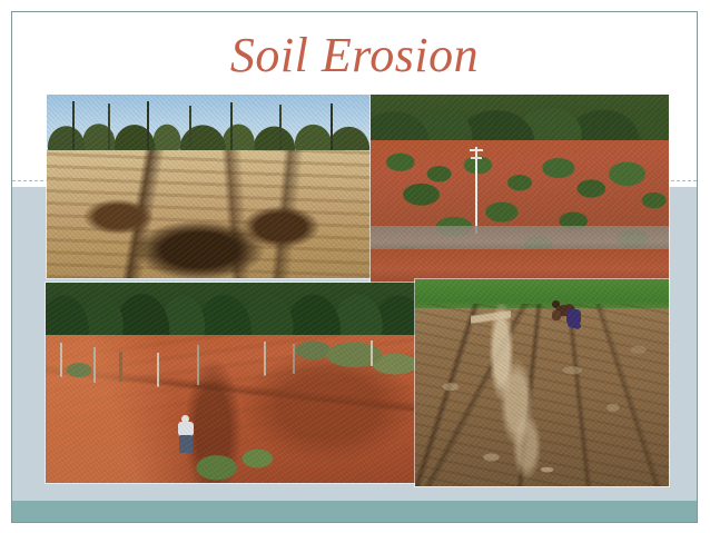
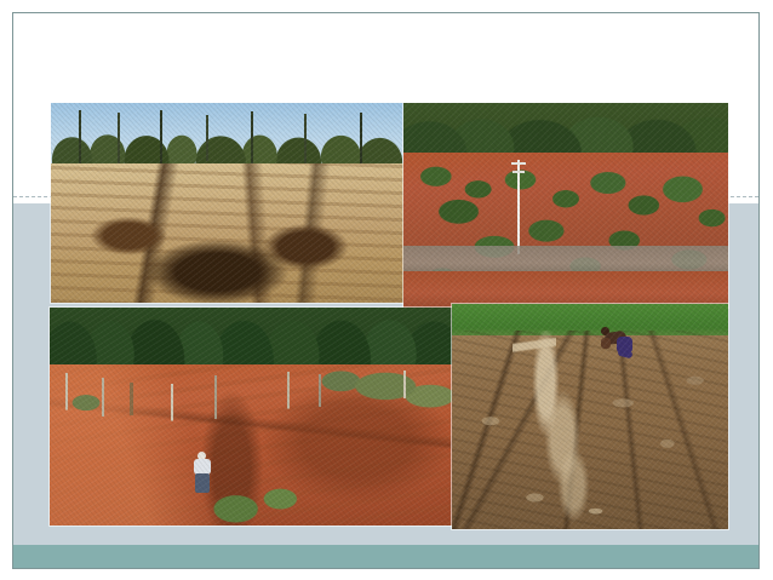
- Soil Erosion
